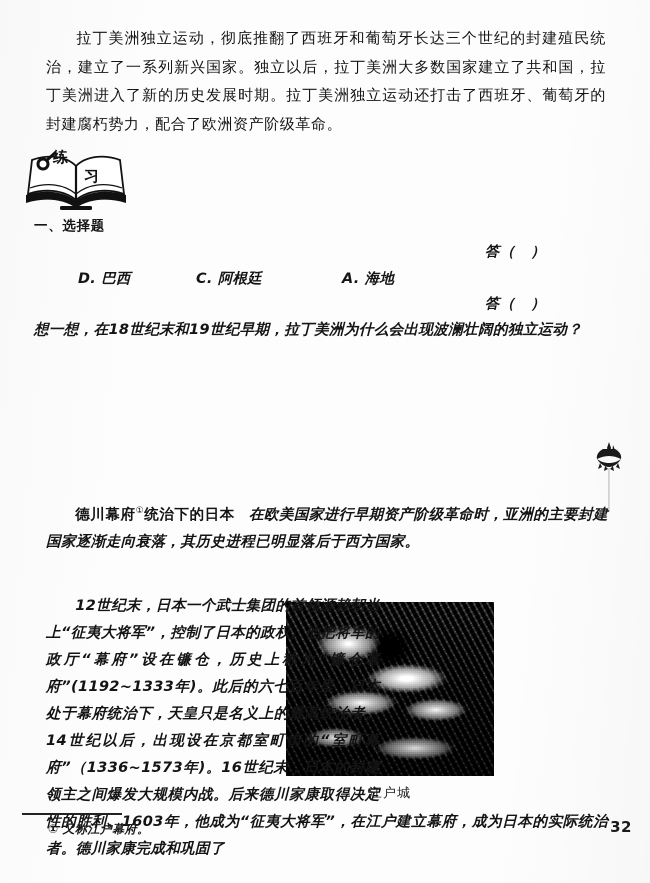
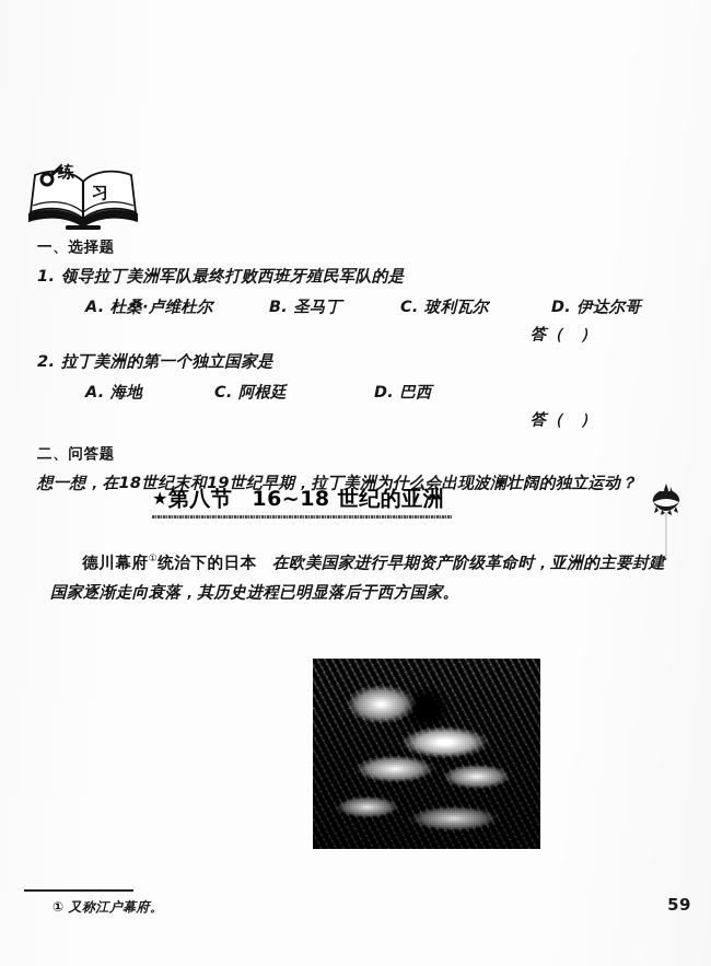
- 拉丁美洲独立运动，彻底推翻了西班牙和葡萄牙长达三个世纪的封建殖民统治，建立了一系列新兴国家。独立以后，拉丁美洲大多数国家建立了共和国，拉丁美洲进入了新的历史发展时期。拉丁美洲独立运动还打击了西班牙、葡萄牙的封建腐朽势力，配合了欧洲资产阶级革命。
  练
  习
  一、选择题
+ 1. 领导拉丁美洲军队最终打败西班牙殖民军队的是
+ A. 杜桑·卢维杜尔
+ B. 圣马丁
+ C. 玻利瓦尔
+ D. 伊达尔哥
  答（ ）
+ 2. 拉丁美洲的第一个独立国家是
- D. 巴西
+ A. 海地
  C. 阿根廷
- A. 海地
+ D. 巴西
  答（ ）
+ 二、问答题
  想一想，在18世纪末和19世纪早期，拉丁美洲为什么会出现波澜壮阔的独立运动？
+ ★第八节 16~18 世纪的亚洲
  德川幕府①统治下的日本 在欧美国家进行早期资产阶级革命时，亚洲的主要封建国家逐渐走向衰落，其历史进程已明显落后于西方国家。
- 江户城
- 12世纪末，日本一个武士集团的首领源赖朝当上“征夷大将军”，控制了日本的政权。他把将军的政厅“幕府”设在镰仓，历史上称为“镰仓幕府”(1192~1333年)。此后的六七百年里，日本处于幕府统治下，天皇只是名义上的最高统治者。14世纪以后，出现设在京都室町街的“室町幕府”（1336~1573年)。16世纪末，日本的封建领主之间爆发大规模内战。后来德川家康取得决定性的胜利。1603年，他成为“征夷大将军”，在江户建立幕府，成为日本的实际统治者。德川家康完成和巩固了
  ① 又称江户幕府。
- 32
+ 59
